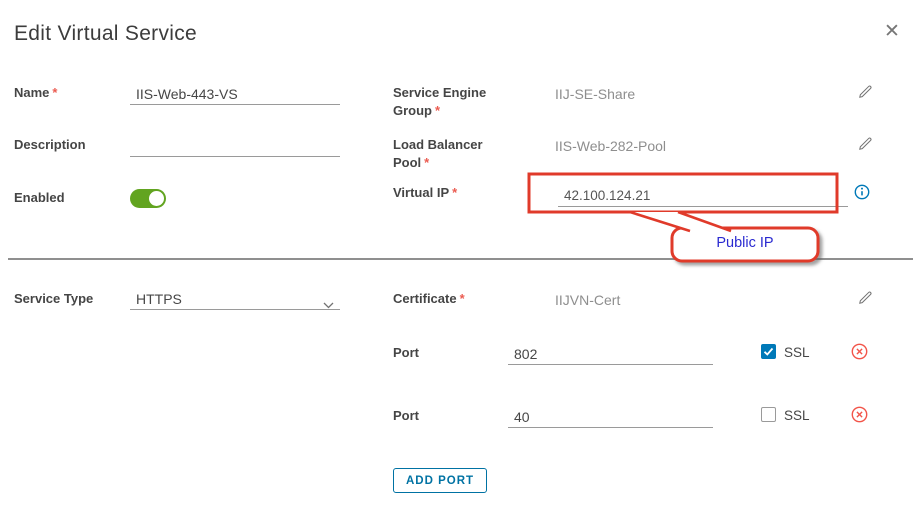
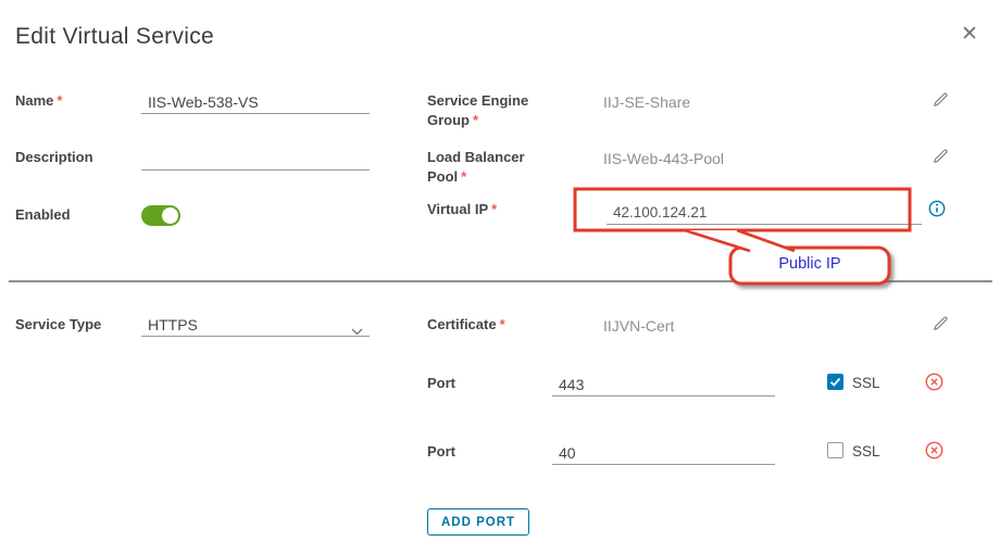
  Edit Virtual Service
  ✕
  Name *
- IIS-Web-443-VS
+ IIS-Web-538-VS
  Description
  Enabled
  Service Type
  HTTPS
  Service Engine Group *
  IIJ-SE-Share
  Load Balancer Pool *
- IIS-Web-282-Pool
+ IIS-Web-443-Pool
  Virtual IP *
  42.100.124.21
  Certificate *
  IIJVN-Cert
  Port
- 802
+ 443
  SSL
  Port
  40
  SSL
  ADD PORT
  Public IP
